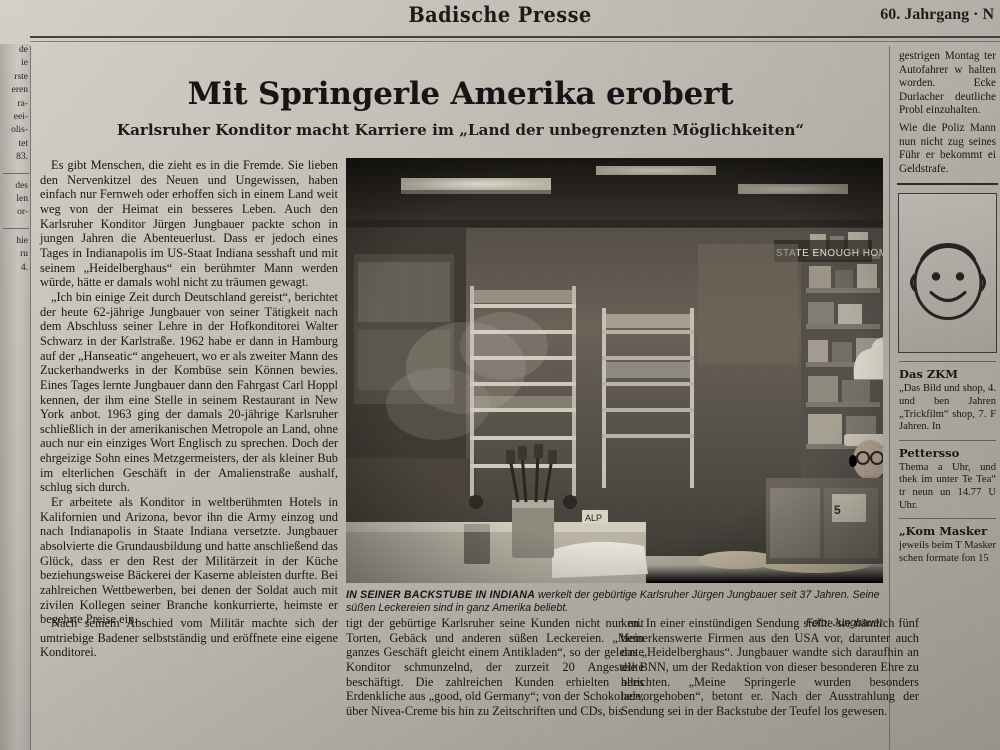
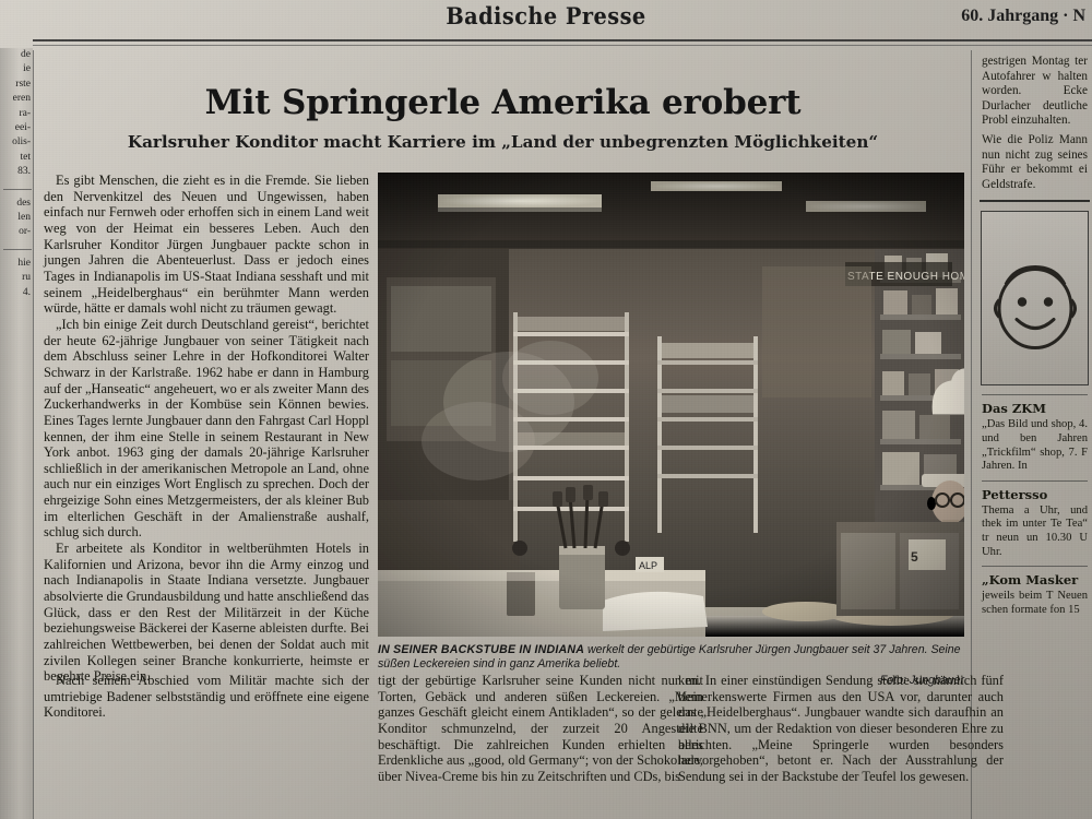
  Badische Presse
  60. Jahrgang · N
  de
  ie
  rste
  eren
  ra-
  eei-
  olis-
  tet
  83.
  des
  len
  or-
  hie
  ru
  4.
  Mit Springerle Amerika erobert
  Karlsruher Konditor macht Karriere im „Land der unbegrenzten Möglichkeiten“
  Es gibt Menschen, die zieht es in die Fremde. Sie lieben den Nervenkitzel des Neuen und Ungewissen, haben einfach nur Fernweh oder erhoffen sich in einem Land weit weg von der Heimat ein besseres Leben. Auch den Karlsruher Konditor Jürgen Jungbauer packte schon in jungen Jahren die Abenteuerlust. Dass er jedoch eines Tages in Indianapolis im US-Staat Indiana sesshaft und mit seinem „Heidelberghaus“ ein berühmter Mann werden würde, hätte er damals wohl nicht zu träumen gewagt.
  „Ich bin einige Zeit durch Deutschland gereist“, berichtet der heute 62-jährige Jungbauer von seiner Tätigkeit nach dem Abschluss seiner Lehre in der Hofkonditorei Walter Schwarz in der Karlstraße. 1962 habe er dann in Hamburg auf der „Hanseatic“ angeheuert, wo er als zweiter Mann des Zuckerhandwerks in der Kombüse sein Können bewies. Eines Tages lernte Jungbauer dann den Fahrgast Carl Hoppl kennen, der ihm eine Stelle in seinem Restaurant in New York anbot. 1963 ging der damals 20-jährige Karlsruher schließlich in der amerikanischen Metropole an Land, ohne auch nur ein einziges Wort Englisch zu sprechen. Doch der ehrgeizige Sohn eines Metzgermeisters, der als kleiner Bub im elterlichen Geschäft in der Amalienstraße aushalf, schlug sich durch.
  Er arbeitete als Konditor in weltberühmten Hotels in Kalifornien und Arizona, bevor ihn die Army einzog und nach Indianapolis in Staate Indiana versetzte. Jungbauer absolvierte die Grundausbildung und hatte anschließend das Glück, dass er den Rest der Militärzeit in der Küche beziehungsweise Bäckerei der Kaserne ableisten durfte. Bei zahlreichen Wettbewerben, bei denen der Soldat auch mit zivilen Kollegen seiner Branche konkurrierte, heimste er begehrte Preise ein.
  IN SEINER BACKSTUBE IN INDIANA werkelt der gebürtige Karlsruher Jürgen Jungbauer seit 37 Jahren. Seine süßen Leckereien sind in ganz Amerika beliebt.
  Foto: Jungbauer
  Nach seinem Abschied vom Militär machte sich der umtriebige Badener selbstständig und eröffnete eine eigene Konditorei.
  tigt der gebürtige Karlsruher seine Kunden nicht nur mit Torten, Gebäck und anderen süßen Leckereien. „Mein ganzes Geschäft gleicht einem Antikladen“, so der gelernte Konditor schmunzelnd, der zurzeit 20 Angestellte beschäftigt. Die zahlreichen Kunden erhielten alles Erdenkliche aus „good, old Germany“; von der Schokolade, über Nivea-Creme bis hin zu Zeitschriften und CDs, bis
  ken. In einer einstündigen Sendung stellte sie nämlich fünf bemerkenswerte Firmen aus den USA vor, darunter auch das „Heidelberghaus“. Jungbauer wandte sich daraufhin an die BNN, um der Redaktion von dieser besonderen Ehre zu berichten. „Meine Springerle wurden besonders hervorgehoben“, betont er. Nach der Ausstrahlung der Sendung sei in der Backstube der Teufel los gewesen.
  gestrigen Montag ter Autofahrer w halten worden. Ecke Durlacher deutliche Probl einzuhalten.
  Wie die Poliz Mann nun nicht zug seines Führ er bekommt ei Geldstrafe.
  Das ZKM
  „Das Bild und shop, 4. und ben Jahren „Trickfilm“ shop, 7. F Jahren. In
  Pettersso
- Thema a Uhr, und thek im unter Te Tea“ tr neun un 14.77 U Uhr.
+ Thema a Uhr, und thek im unter Te Tea“ tr neun un 10.30 U Uhr.
  „Kom Masker
- jeweils beim T Masker schen formate fon 15
+ jeweils beim T Neuen schen formate fon 15
